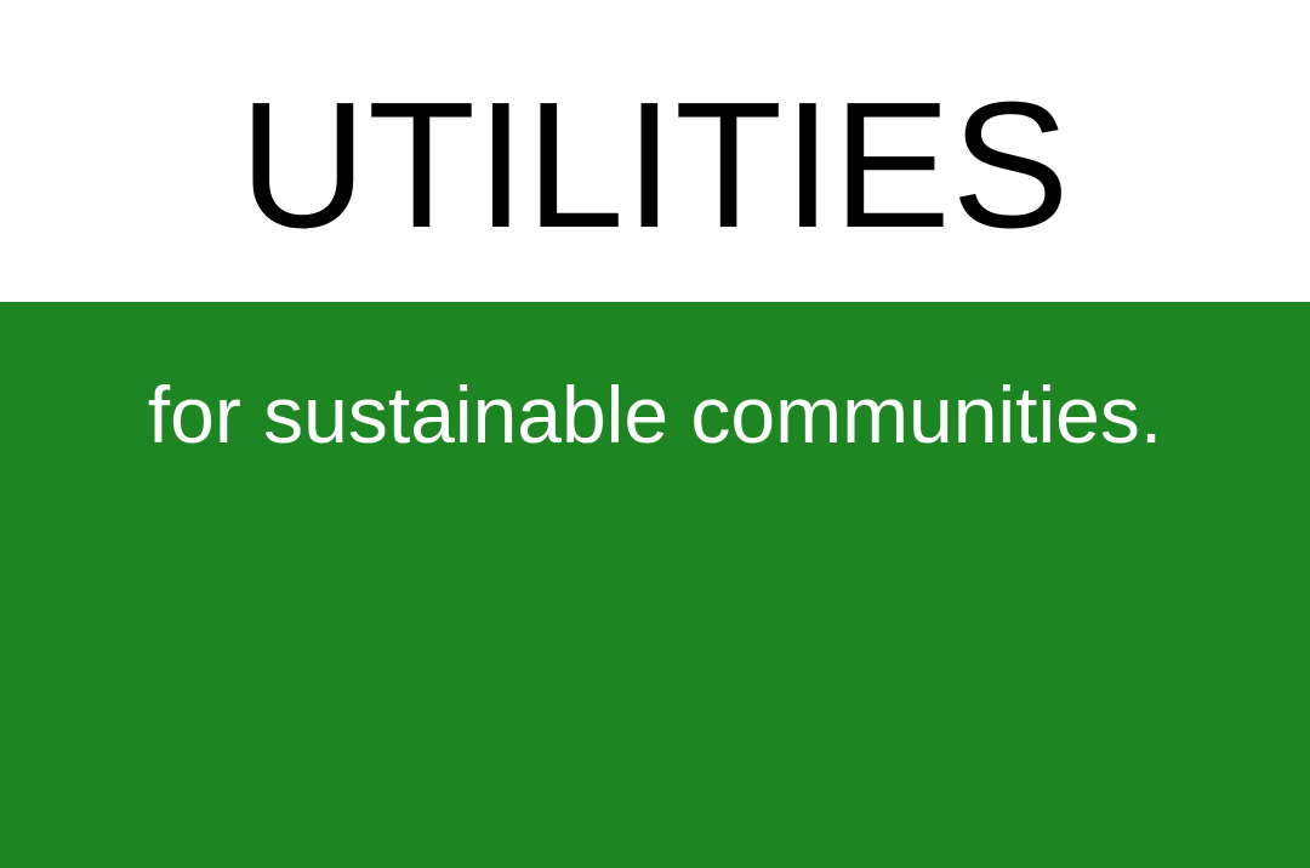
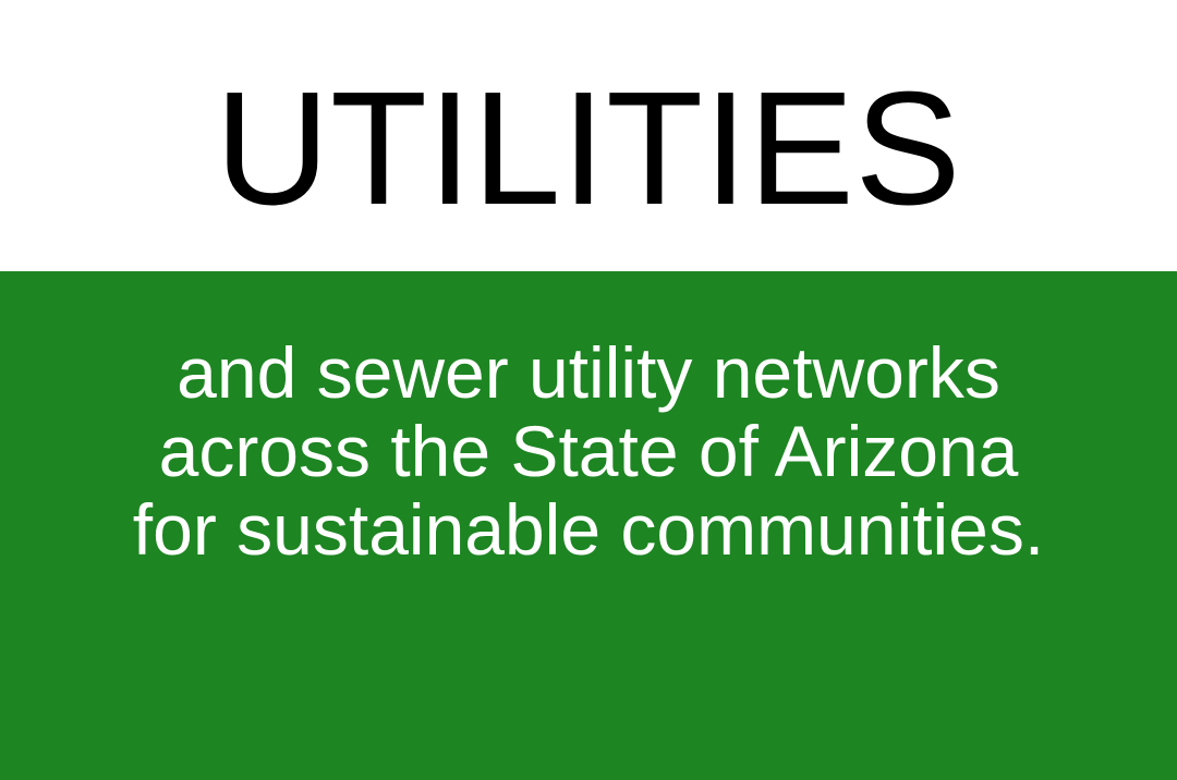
  UTILITIES
+ and sewer utility networks
+ across the State of Arizona
  for sustainable communities.
